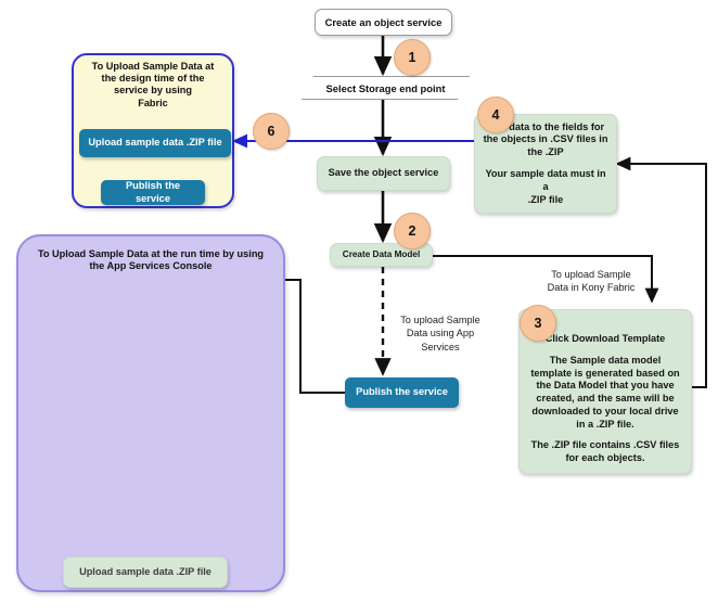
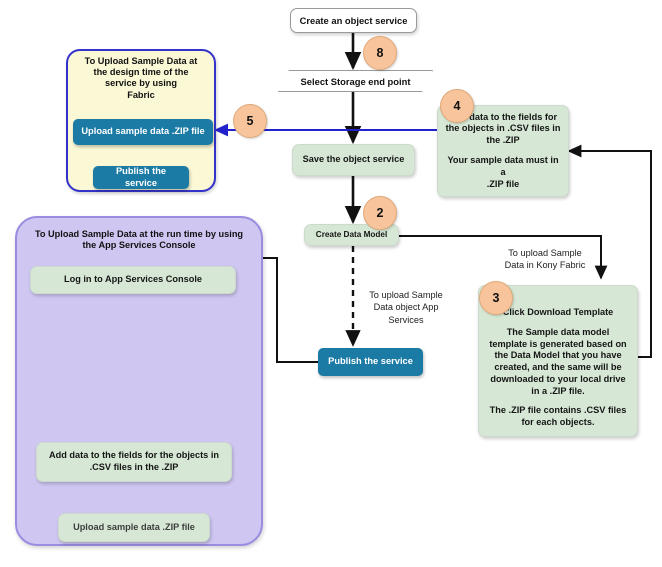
  Create an object service
- 1
+ 8
  Select Storage end point
  Save the object service
  2
  Create Data Model
  Publish the service
- To upload Sample Data using App Services
+ To upload Sample Data object App Services
  To upload Sample
  Data in Kony Fabric
  To Upload Sample Data at
  the design time of the
  service by using
  Fabric
  Upload sample data .ZIP file
  Publish the service
- 6
+ 5
  4
  data to the fields for
  the objects in .CSV files in
  the .ZIP
  Your sample data must in a
  .ZIP file
  3
  Click Download Template
  The Sample data model template is generated based on the Data Model that you have created, and the same will be downloaded to your local drive in a .ZIP file.
  The .ZIP file contains .CSV files for each objects.
  To Upload Sample Data at the run time by using
  the App Services Console
+ Log in to App Services Console
+ Add data to the fields for the objects in .CSV files in the .ZIP
  Upload sample data .ZIP file
